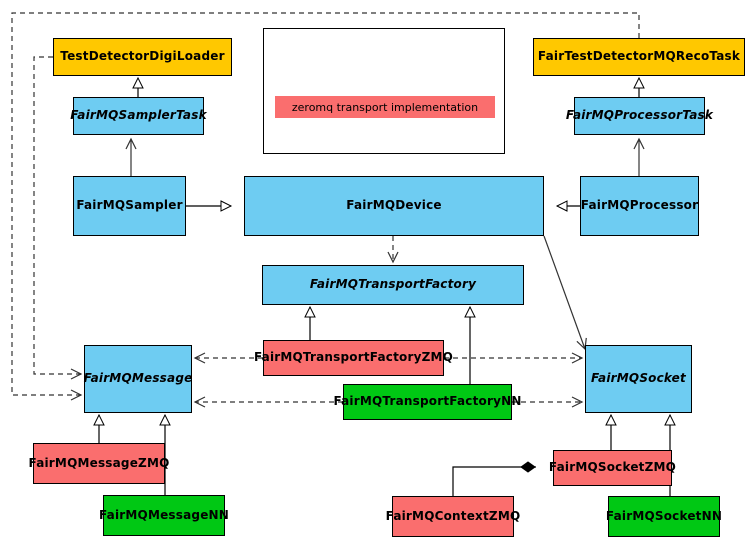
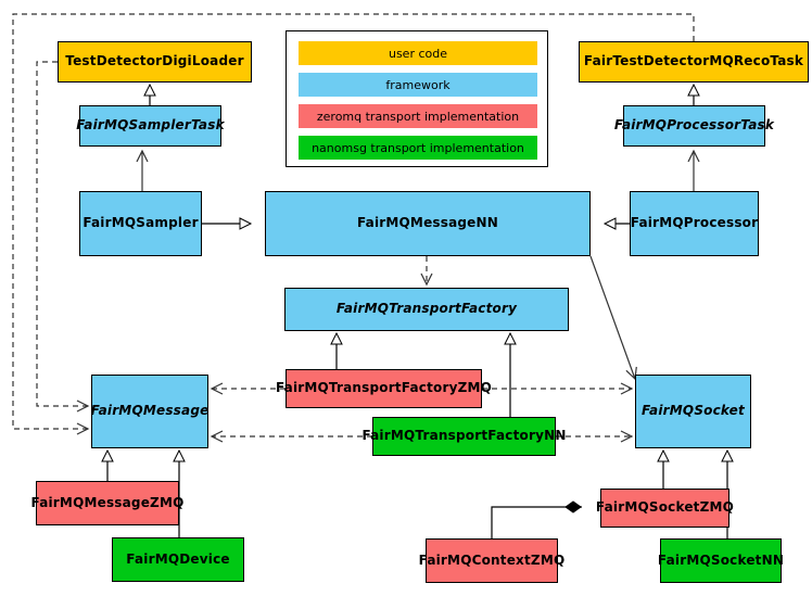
+ user code
+ framework
  zeromq transport implementation
+ nanomsg transport implementation
  TestDetectorDigiLoader
  FairMQSamplerTask
  FairMQSampler
- FairMQDevice
+ FairMQMessageNN
  FairMQProcessor
  FairTestDetectorMQRecoTask
  FairMQProcessorTask
  FairMQTransportFactory
  FairMQTransportFactoryZMQ
  FairMQTransportFactoryNN
  FairMQMessage
  FairMQSocket
  FairMQMessageZMQ
- FairMQMessageNN
+ FairMQDevice
  FairMQContextZMQ
  FairMQSocketZMQ
  FairMQSocketNN
